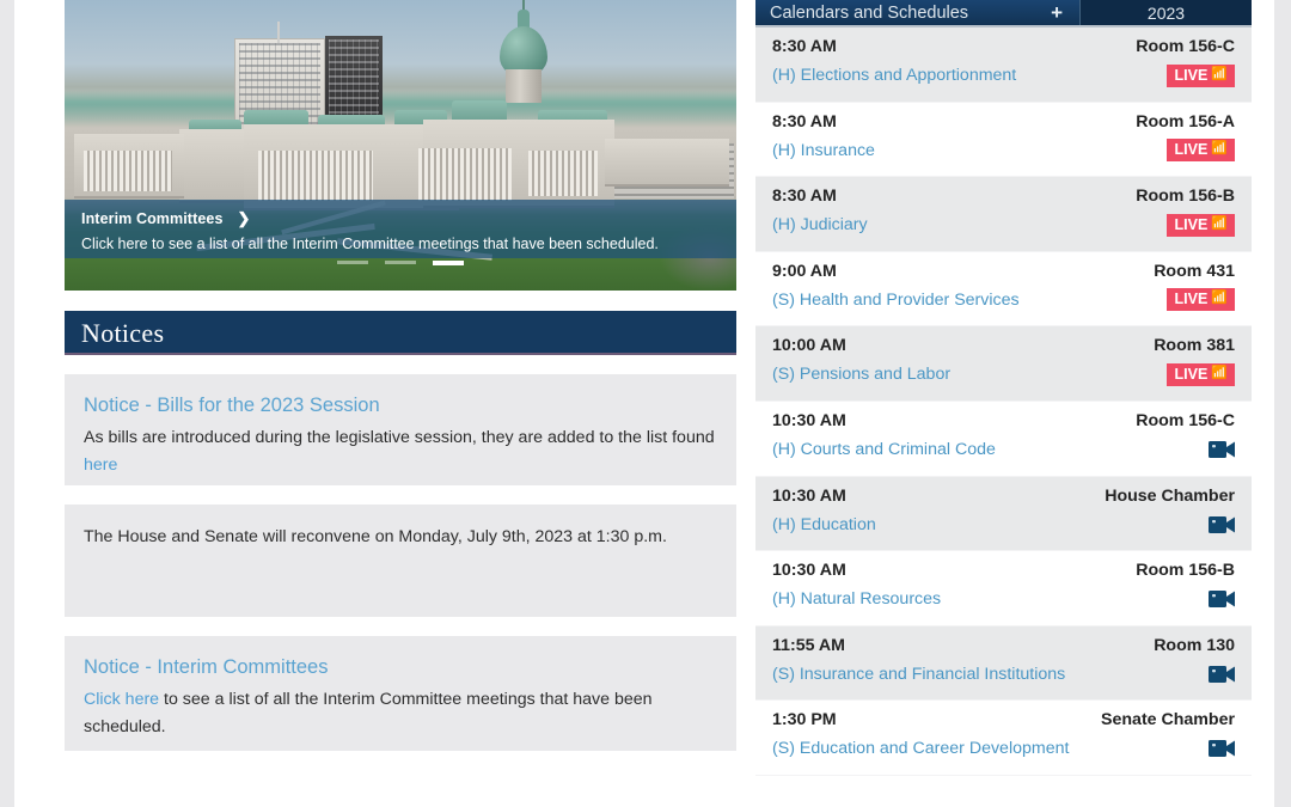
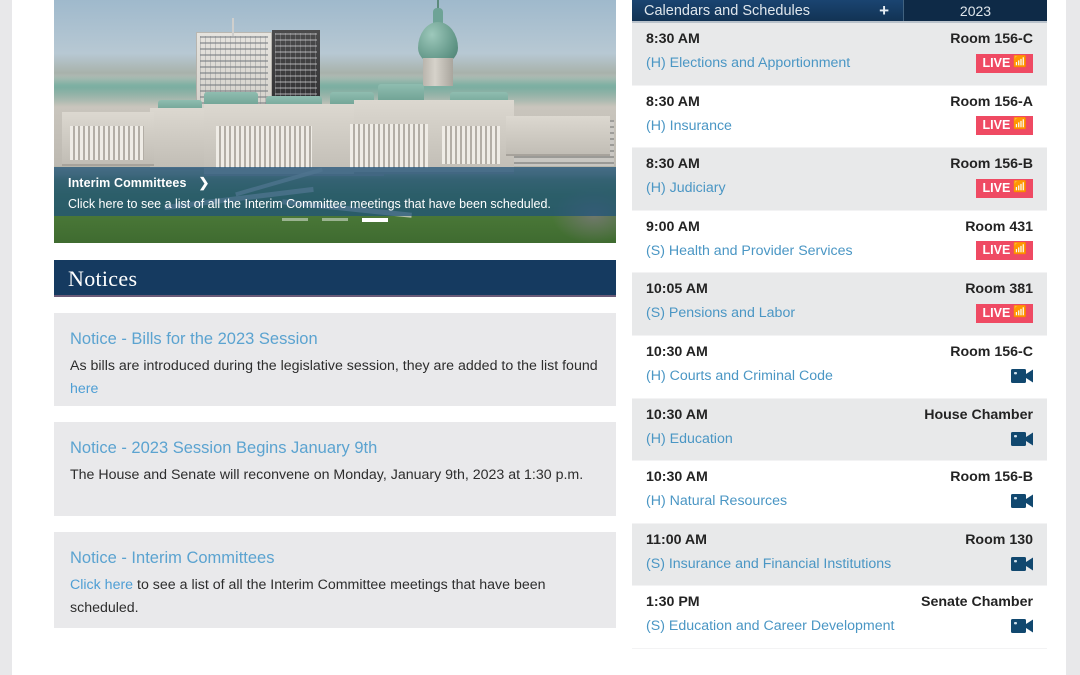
  Interim Committees
  ❯
  Click here to see a list of all the Interim Committee meetings that have been scheduled.
  Notices
  Notice - Bills for the 2023 Session
  As bills are introduced during the legislative session, they are added to the list found here
+ Notice - 2023 Session Begins January 9th
- The House and Senate will reconvene on Monday, July 9th, 2023 at 1:30 p.m.
+ The House and Senate will reconvene on Monday, January 9th, 2023 at 1:30 p.m.
  Notice - Interim Committees
  Click here to see a list of all the Interim Committee meetings that have been scheduled.
  Calendars and Schedules
  +
  2023
  8:30 AM
  (H) Elections and Apportionment
  Room 156-C
  LIVE
  📶
  8:30 AM
  (H) Insurance
  Room 156-A
  LIVE
  📶
  8:30 AM
  (H) Judiciary
  Room 156-B
  LIVE
  📶
  9:00 AM
  (S) Health and Provider Services
  Room 431
  LIVE
  📶
- 10:00 AM
+ 10:05 AM
  (S) Pensions and Labor
  Room 381
  LIVE
  📶
  10:30 AM
  (H) Courts and Criminal Code
  Room 156-C
  10:30 AM
  (H) Education
  House Chamber
  10:30 AM
  (H) Natural Resources
  Room 156-B
- 11:55 AM
+ 11:00 AM
  (S) Insurance and Financial Institutions
  Room 130
  1:30 PM
  (S) Education and Career Development
  Senate Chamber
